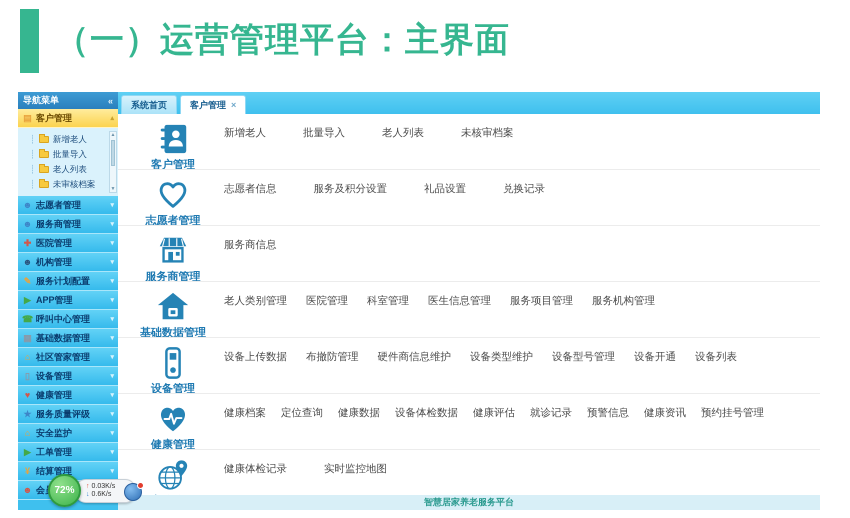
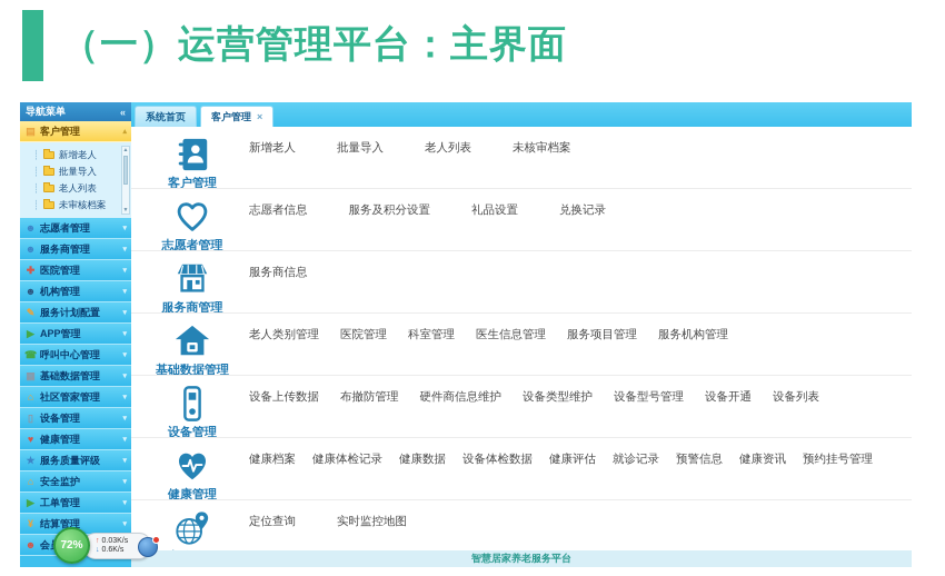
  （一）运营管理平台：主界面
  导航菜单
  «
  ▤
  客户管理
  ┊
  新增老人
  ┊
  批量导入
  ┊
  老人列表
  ┊
  未审核档案
  ☻
  志愿者管理
  ☻
  服务商管理
  ✚
  医院管理
  ☻
  机构管理
  ✎
  服务计划配置
  ▶
  APP管理
  ☎
  呼叫中心管理
  ▦
  基础数据管理
  ⌂
  社区管家管理
  ▯
  设备管理
  ♥
  健康管理
  ★
  服务质量评级
  ⌂
  安全监护
  ▶
  工单管理
  ¥
  结算管理
  ☻
  系统首页
  客户管理
  ×
  客户管理
  新增老人
  批量导入
  老人列表
  未核审档案
  志愿者管理
  志愿者信息
  服务及积分设置
  礼品设置
  兑换记录
  服务商管理
  服务商信息
  基础数据管理
  老人类别管理
  医院管理
  科室管理
  医生信息管理
  服务项目管理
  服务机构管理
  设备管理
  设备上传数据
  布撤防管理
  硬件商信息维护
  设备类型维护
  设备型号管理
  设备开通
  设备列表
  健康管理
  健康档案
- 定位查询
+ 健康体检记录
  健康数据
  设备体检数据
  健康评估
  就诊记录
  预警信息
  健康资讯
  预约挂号管理
- 健康体检记录
+ 定位查询
  实时监控地图
  智慧居家养老服务平台
  72%
